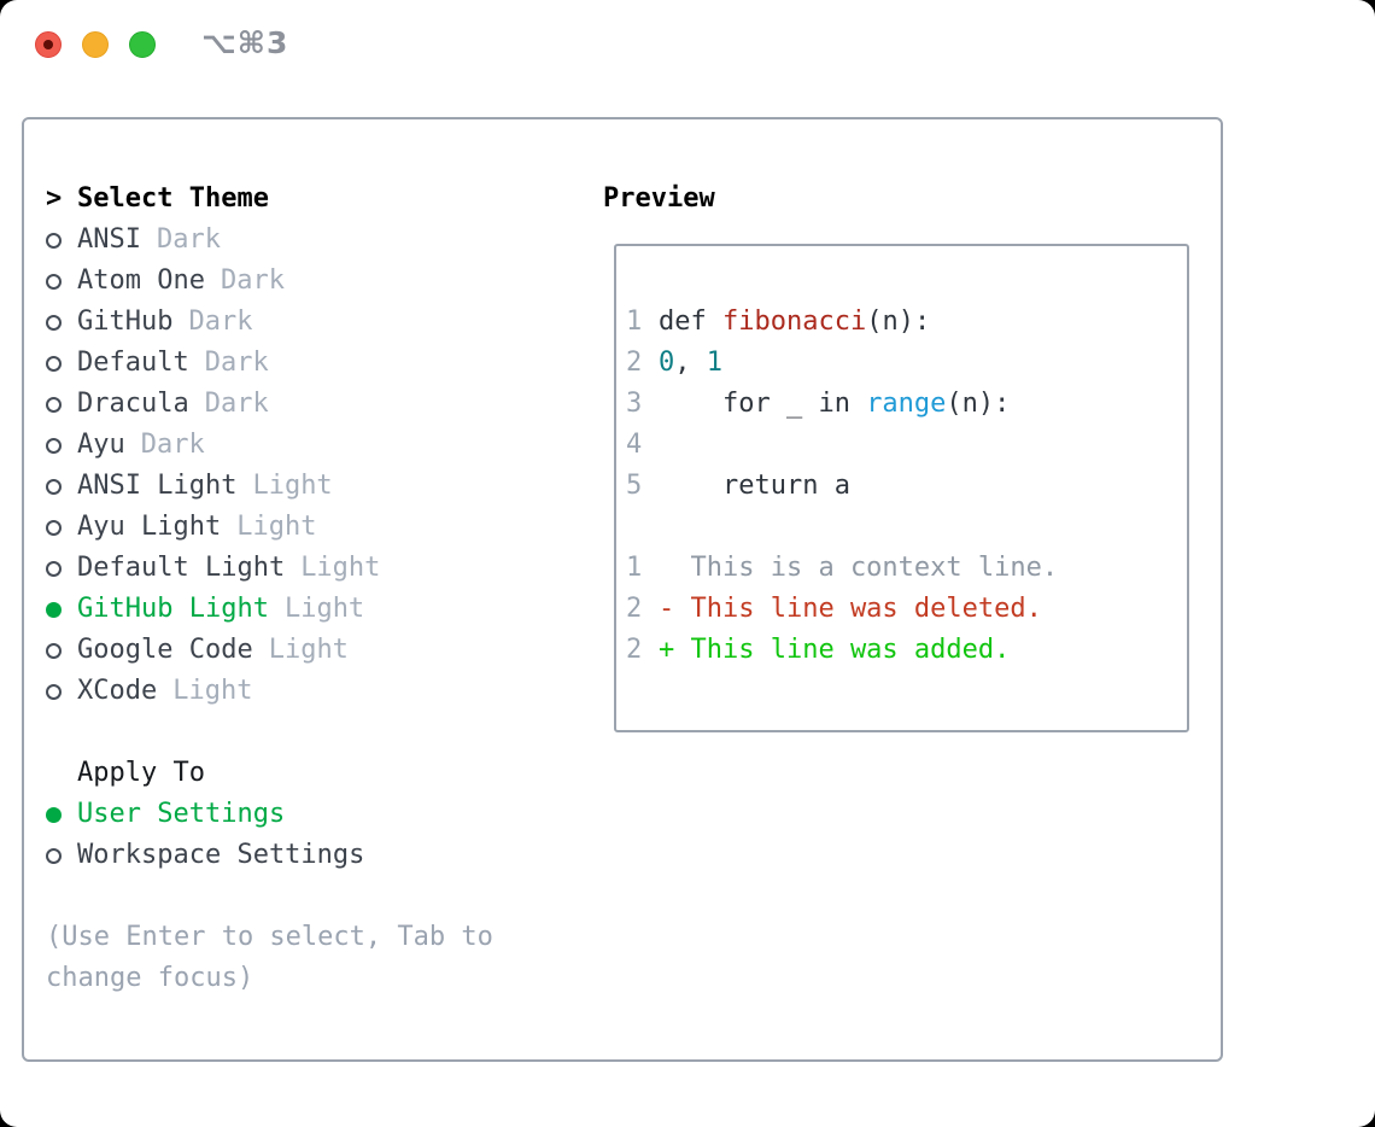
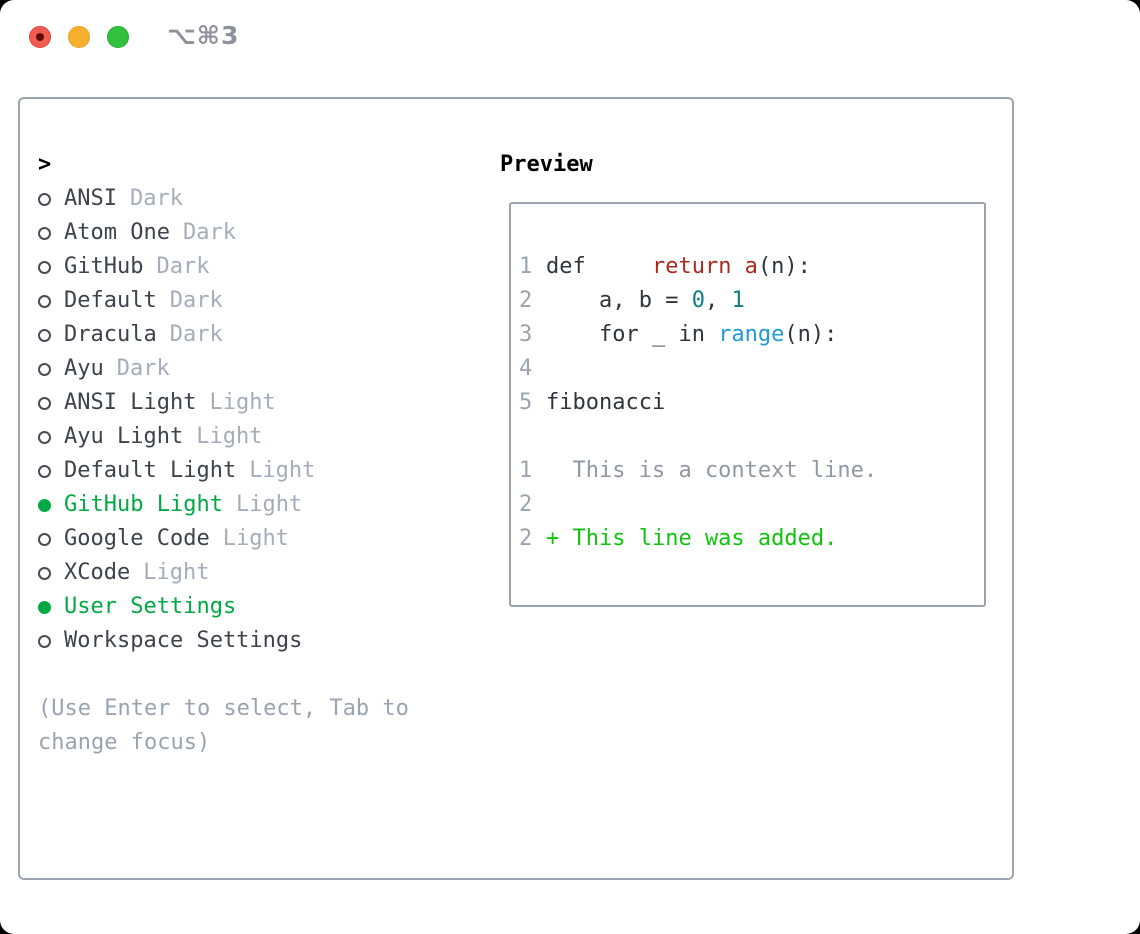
  ⌥⌘3
  >
- Select Theme
  ANSI
  Dark
  Atom One
  Dark
  GitHub
  Dark
  Default
  Dark
  Dracula
  Dark
  Ayu
  Dark
  ANSI Light
  Light
  Ayu Light
  Light
  Default Light
  Light
  GitHub Light
  Light
  Google Code
  Light
  XCode
  Light
- Apply To
  User Settings
  Workspace Settings
  (Use Enter to select, Tab to change focus)
  Preview
  1
  def
- fibonacci
+ return a
  (n):
  2
+ a, b =
  0
  ,
  1
  3
  for _ in
  range
  (n):
  4
  5
- return a
+ fibonacci
  1
  This is a context line.
  2
- - This line was deleted.
  2
  + This line was added.
